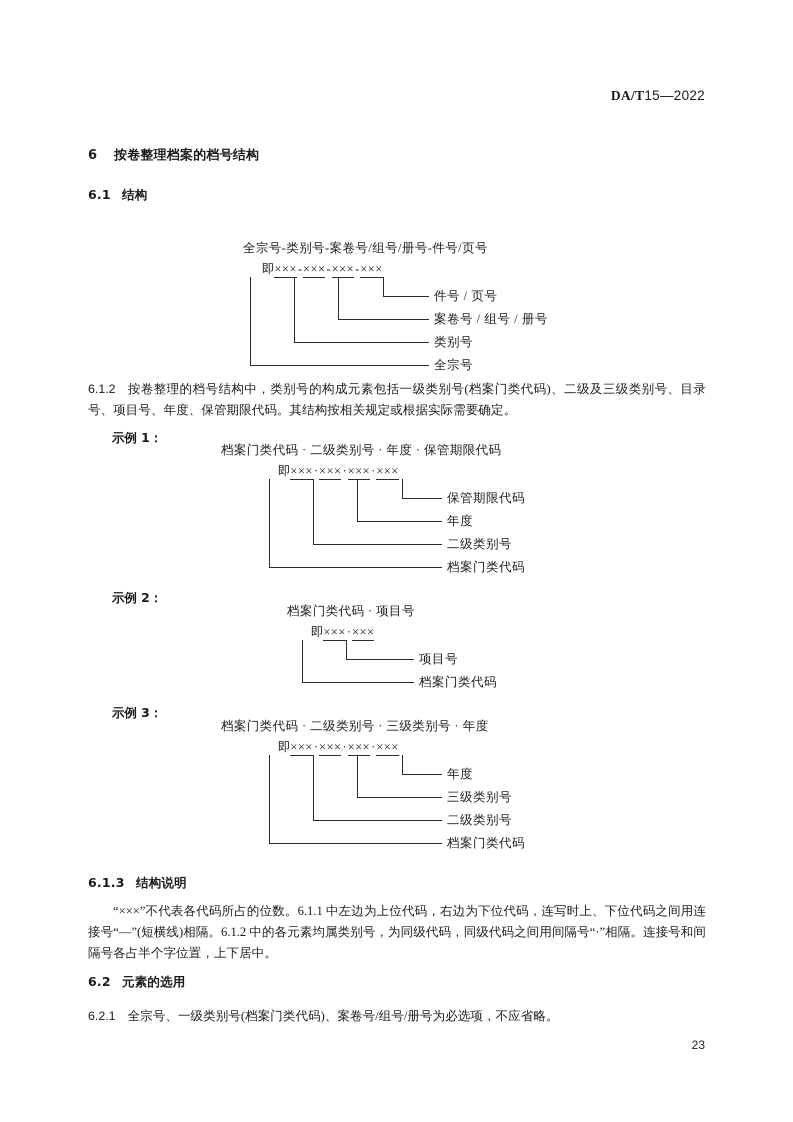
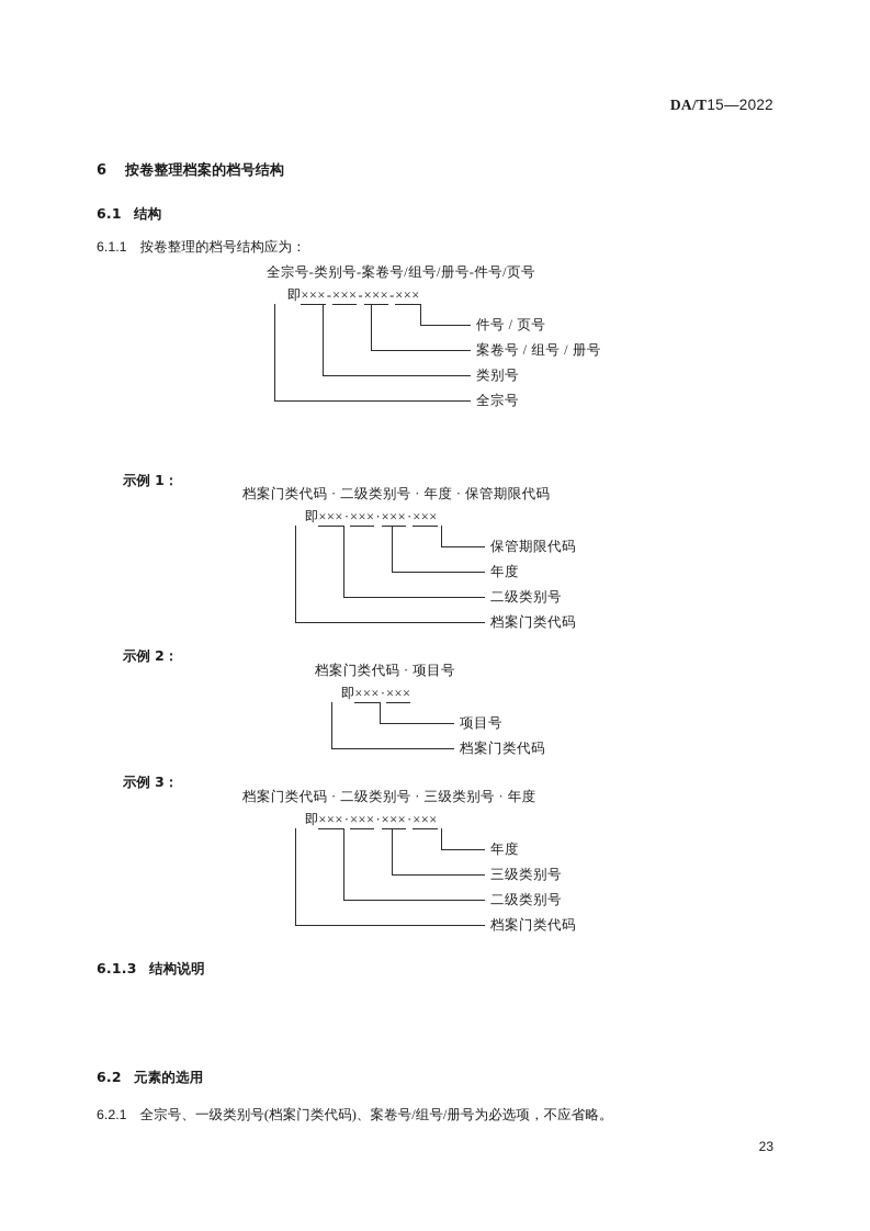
  DA/T15—2022
  6 按卷整理档案的档号结构
  6.1 结构
+ 6.1.1 按卷整理的档号结构应为：
  全宗号-类别号-案卷号/组号/册号-件号/页号
  即×××-×××-×××-×××
  件号 / 页号
  案卷号 / 组号 / 册号
  类别号
  全宗号
- 6.1.2 按卷整理的档号结构中，类别号的构成元素包括一级类别号(档案门类代码)、二级及三级类别号、目录号、项目号、年度、保管期限代码。其结构按相关规定或根据实际需要确定。
  示例 1：
  档案门类代码 · 二级类别号 · 年度 · 保管期限代码
  即×××·×××·×××·×××
  保管期限代码
  年度
  二级类别号
  档案门类代码
  示例 2：
  档案门类代码 · 项目号
  即×××·×××
  项目号
  档案门类代码
  示例 3：
  档案门类代码 · 二级类别号 · 三级类别号 · 年度
  即×××·×××·×××·×××
  年度
  三级类别号
  二级类别号
  档案门类代码
  6.1.3 结构说明
- “×××”不代表各代码所占的位数。6.1.1 中左边为上位代码，右边为下位代码，连写时上、下位代码之间用连接号“—”(短横线)相隔。6.1.2 中的各元素均属类别号，为同级代码，同级代码之间用间隔号“·”相隔。连接号和间隔号各占半个字位置，上下居中。
  6.2 元素的选用
  6.2.1 全宗号、一级类别号(档案门类代码)、案卷号/组号/册号为必选项，不应省略。
  23
